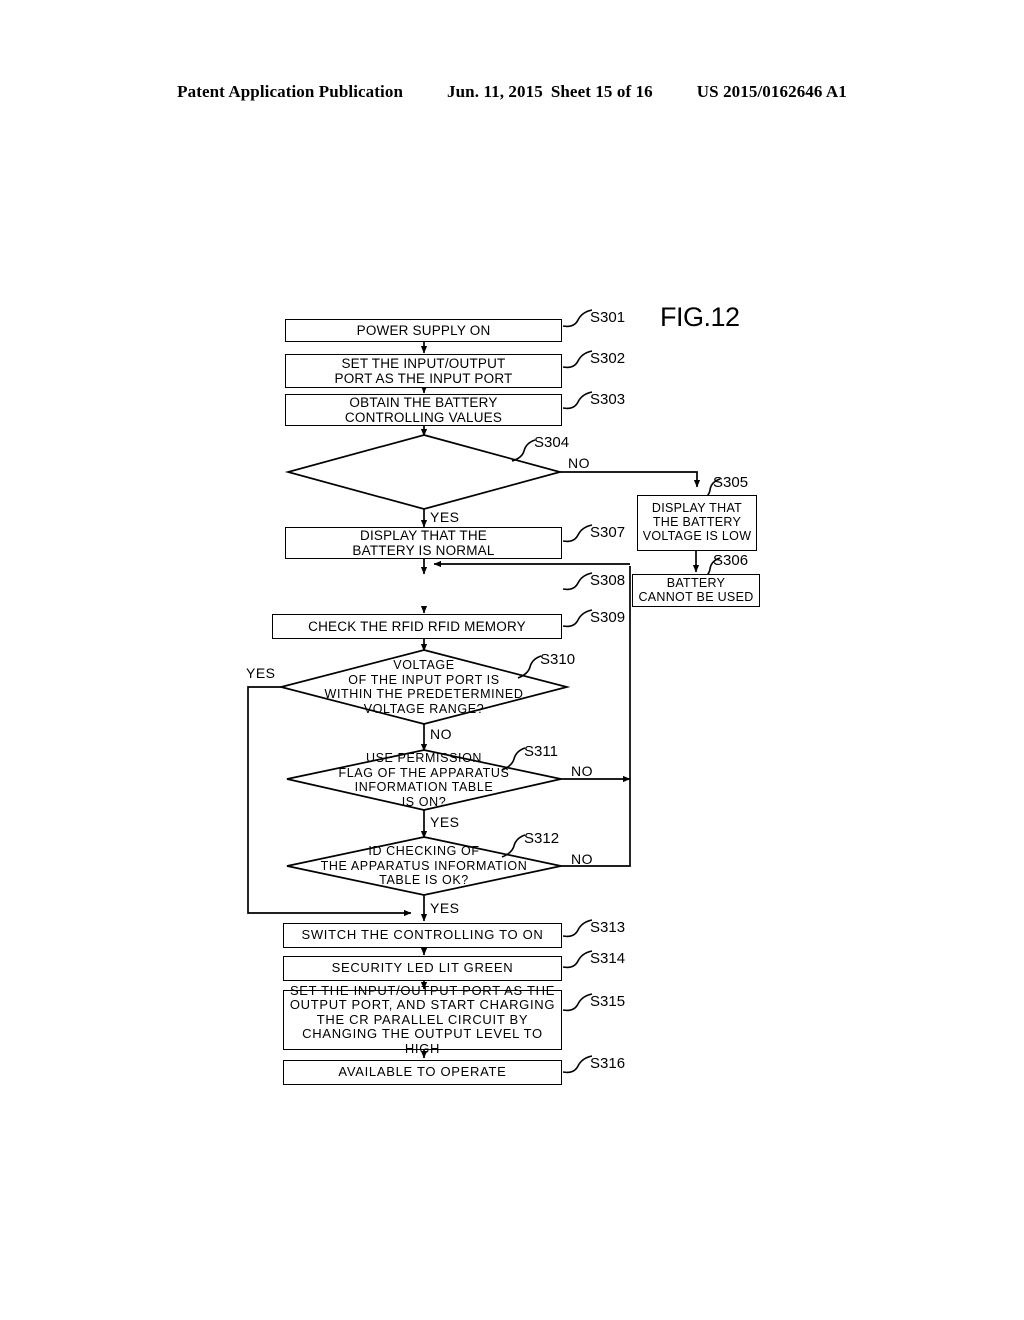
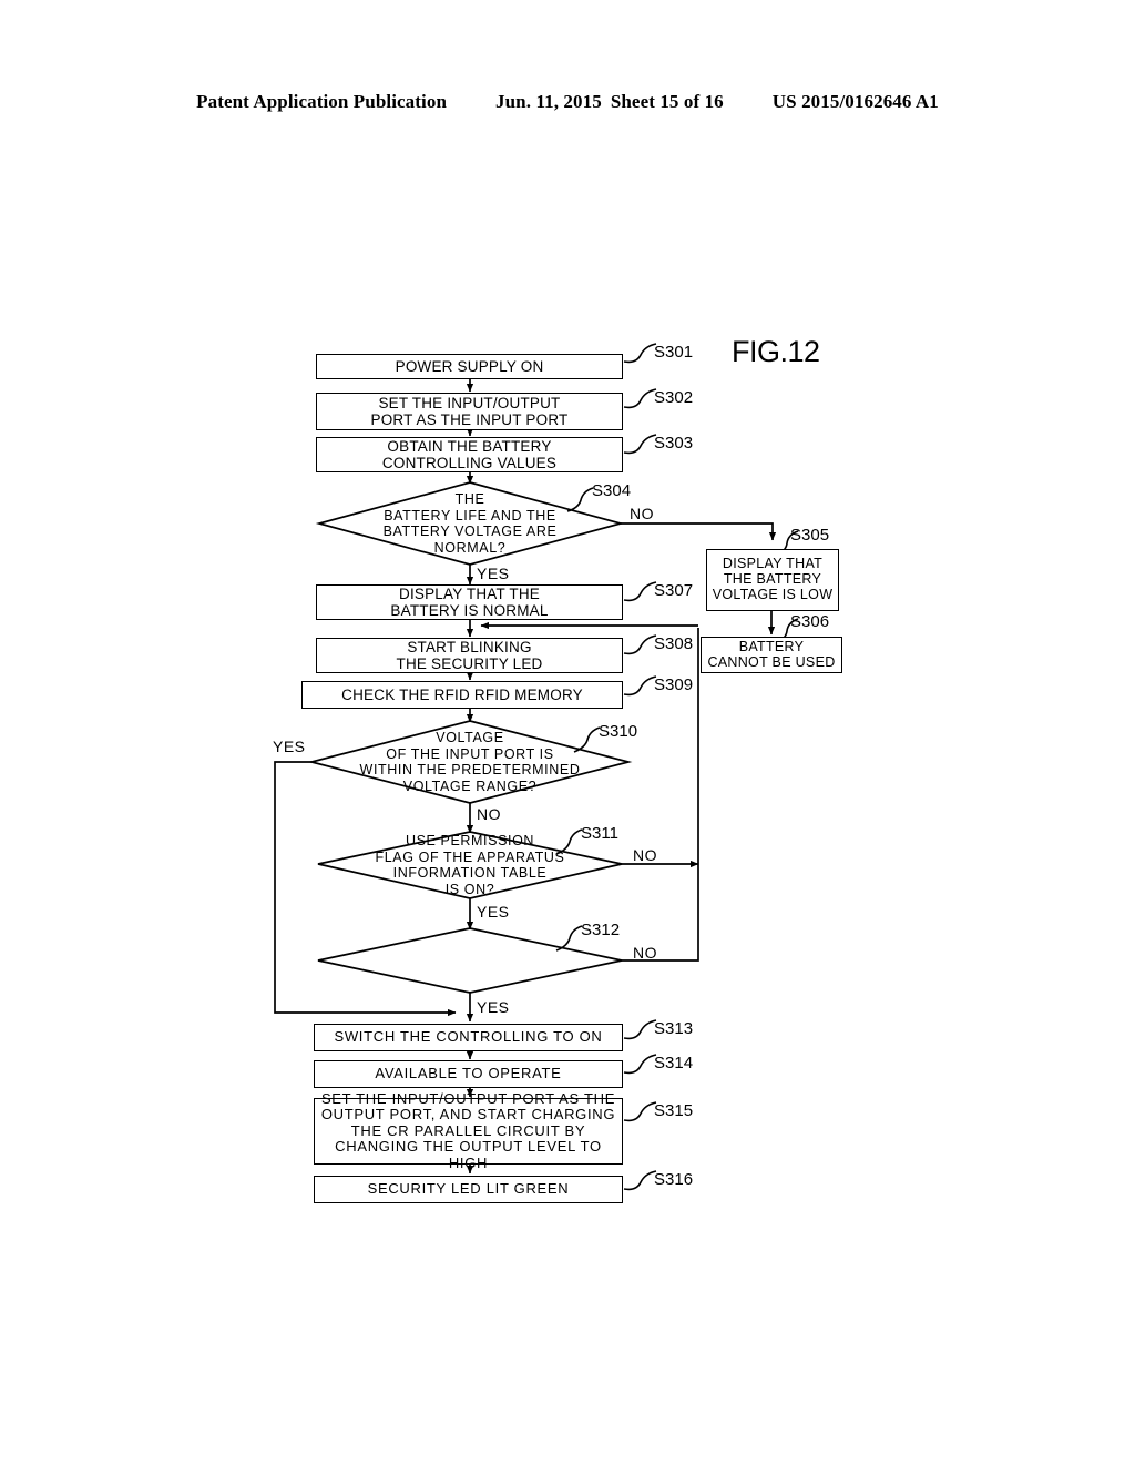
  Patent Application Publication
  Jun. 11, 2015
  Sheet 15 of 16
  US 2015/0162646 A1
  FIG.12
  POWER SUPPLY ON
  SET THE INPUT/OUTPUT
  PORT AS THE INPUT PORT
  OBTAIN THE BATTERY
  CONTROLLING VALUES
  DISPLAY THAT
  THE BATTERY
  VOLTAGE IS LOW
  BATTERY
  CANNOT BE USED
  DISPLAY THAT THE
  BATTERY IS NORMAL
+ START BLINKING
+ THE SECURITY LED
  CHECK THE RFID RFID MEMORY
  SWITCH THE CONTROLLING TO ON
- SECURITY LED LIT GREEN
+ AVAILABLE TO OPERATE
  SET THE INPUT/OUTPUT PORT AS THE
  OUTPUT PORT, AND START CHARGING
  THE CR PARALLEL CIRCUIT BY
  CHANGING THE OUTPUT LEVEL TO HIGH
- AVAILABLE TO OPERATE
+ SECURITY LED LIT GREEN
+ THE
+ BATTERY LIFE AND THE
+ BATTERY VOLTAGE ARE
+ NORMAL?
  VOLTAGE
  OF THE INPUT PORT IS
  WITHIN THE PREDETERMINED
  VOLTAGE RANGE?
  USE PERMISSION
  FLAG OF THE APPARATUS
  INFORMATION TABLE
  IS ON?
- ID CHECKING OF
- THE APPARATUS INFORMATION
- TABLE IS OK?
  S301
  S302
  S303
  S304
  S305
  S306
  S307
  S308
  S309
  S310
  S311
  S312
  S313
  S314
  S315
  S316
  NO
  YES
  YES
  NO
  NO
  YES
  NO
  YES
